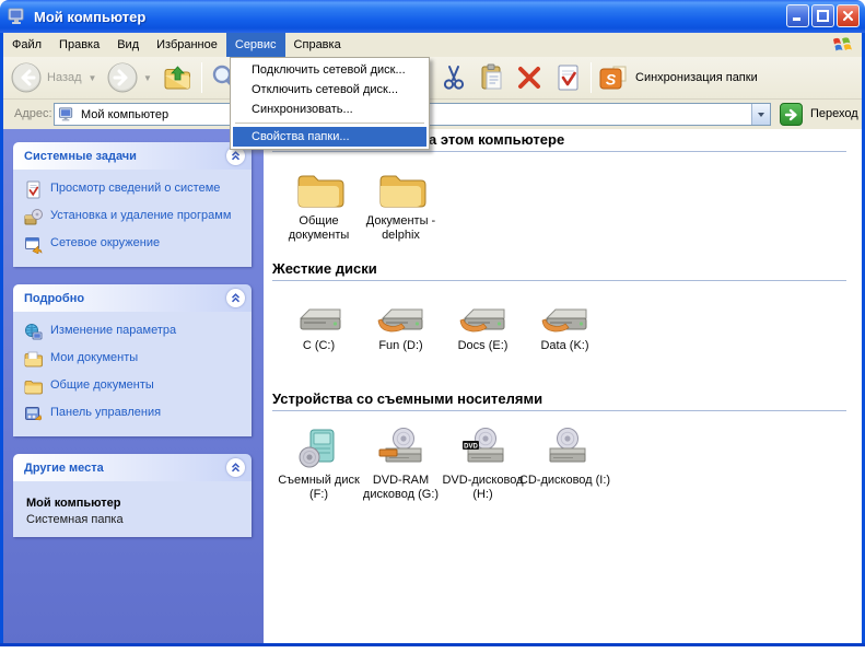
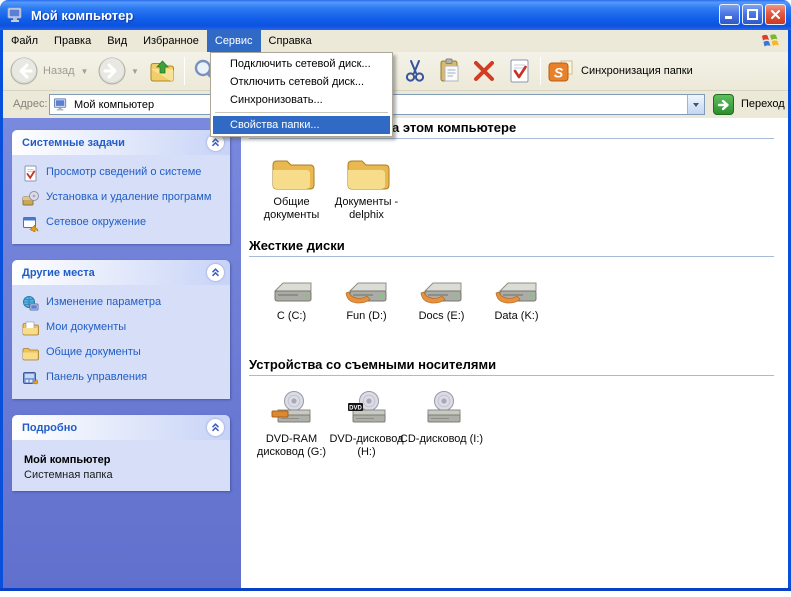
  Мой компьютер
  Файл
  Правка
  Вид
  Избранное
  Сервис
  Справка
  Назад
  ▼
  ▼
  S
  Синхронизация папки
  Адрес:
  Мой компьютер
  Переход
  Подключить сетевой диск...
  Отключить сетевой диск...
  Синхронизовать...
  Свойства папки...
  Системные задачи
  Просмотр сведений о системе
  Установка и удаление программ
  Сетевое окружение
- Подробно
+ Другие места
  Изменение параметра
  Мои документы
  Общие документы
  Панель управления
- Другие места
+ Подробно
  Мой компьютер
  Системная папка
  Общие документы
  Документы - delphix
  Жесткие диски
  C (C:)
  Fun (D:)
  Docs (E:)
  Data (K:)
  Устройства со съемными носителями
- Съемный диск (F:)
  DVD-RAM дисковод (G:)
  DVD-дисковод (H:)
  CD-дисковод (I:)
